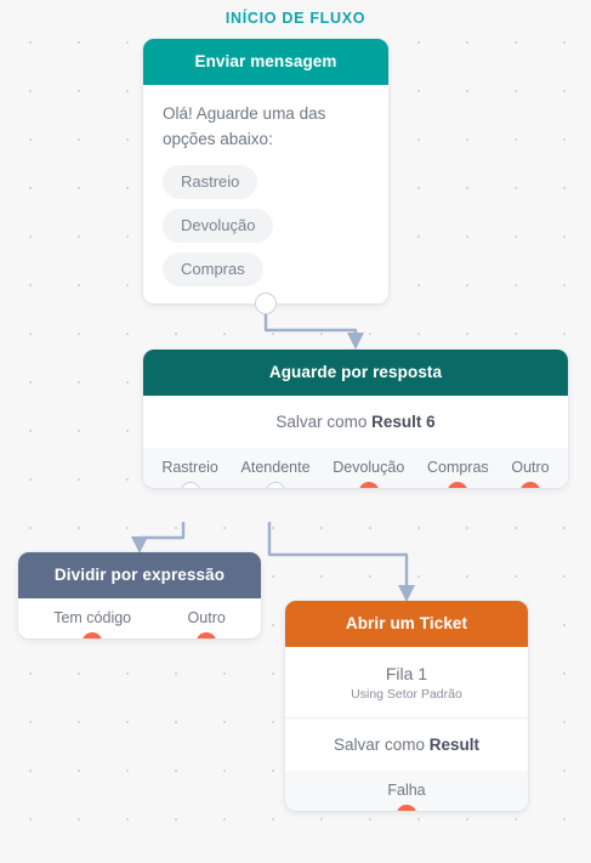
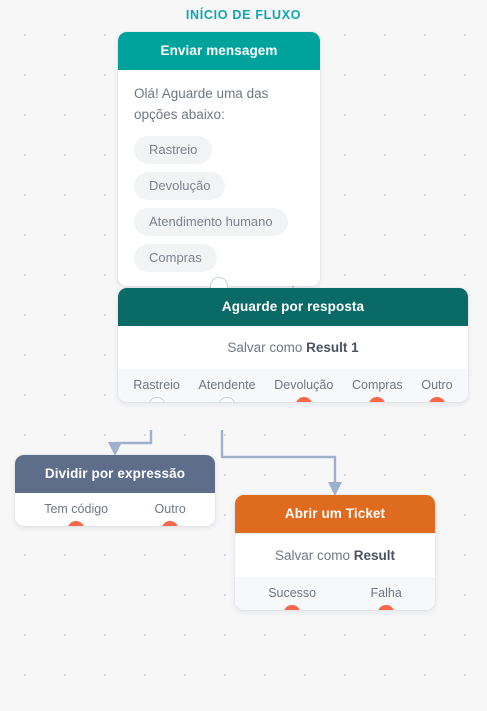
  INÍCIO DE FLUXO
  Enviar mensagem
  Olá! Aguarde uma das opções abaixo:
  Rastreio
  Devolução
+ Atendimento humano
  Compras
  Aguarde por resposta
- Salvar como Result 6
+ Salvar como Result 1
  Rastreio
  Atendente
  Devolução
  Compras
  Outro
  Dividir por expressão
  Tem código
  Outro
  Abrir um Ticket
- Fila 1
- Using Setor Padrão
  Salvar como Result
+ Sucesso
  Falha
